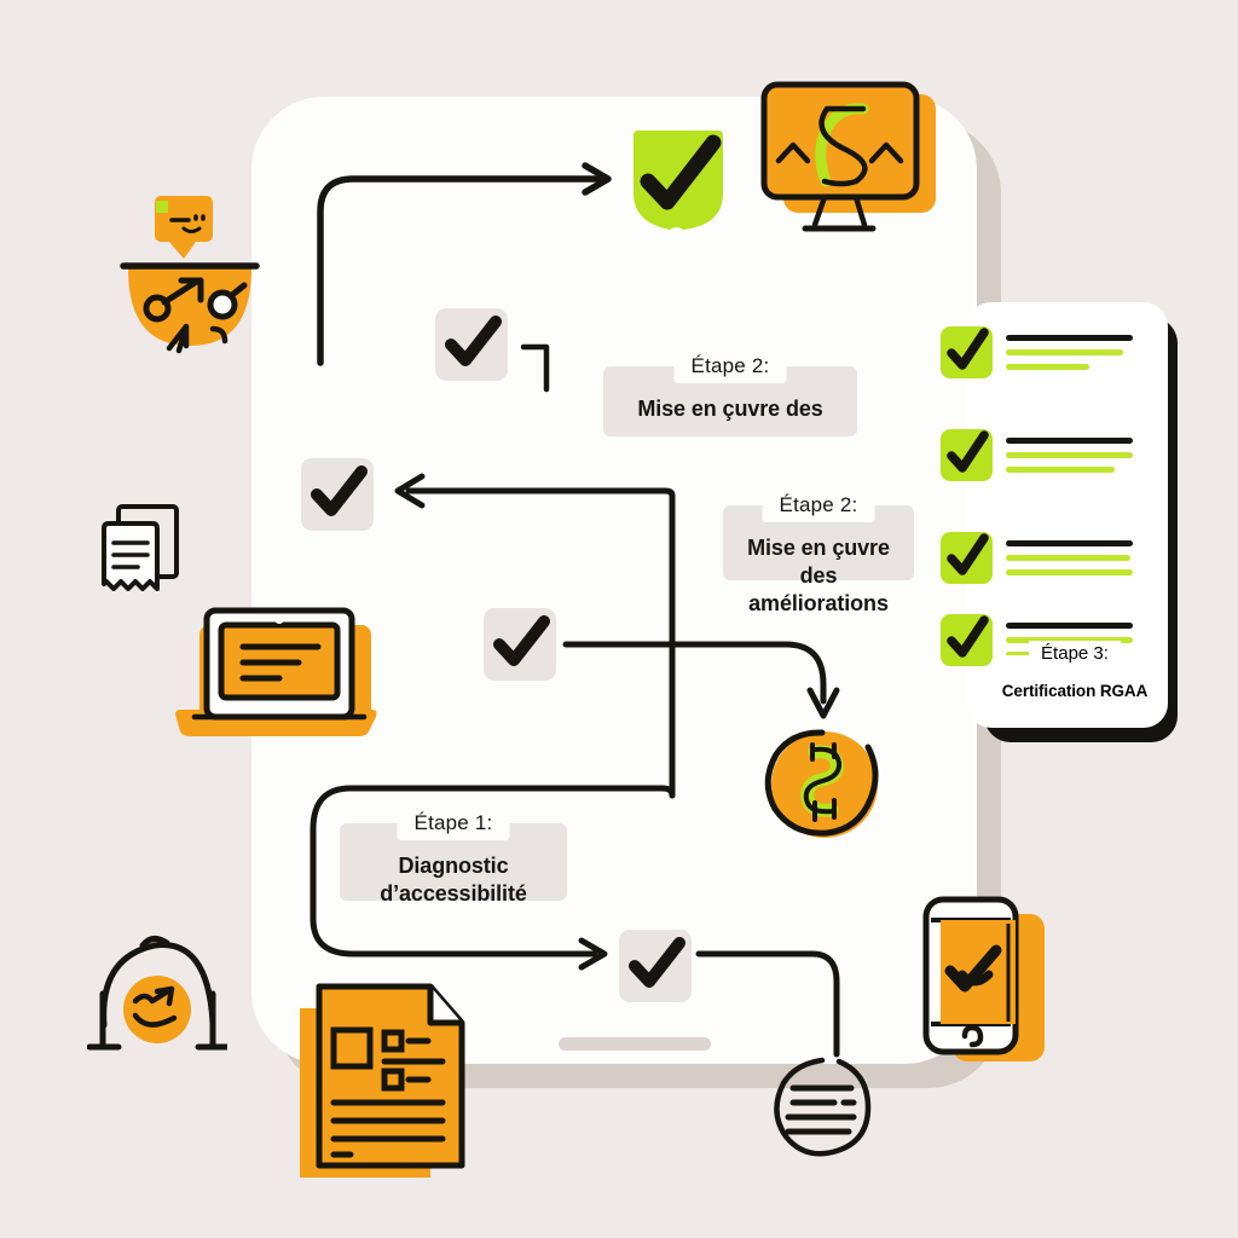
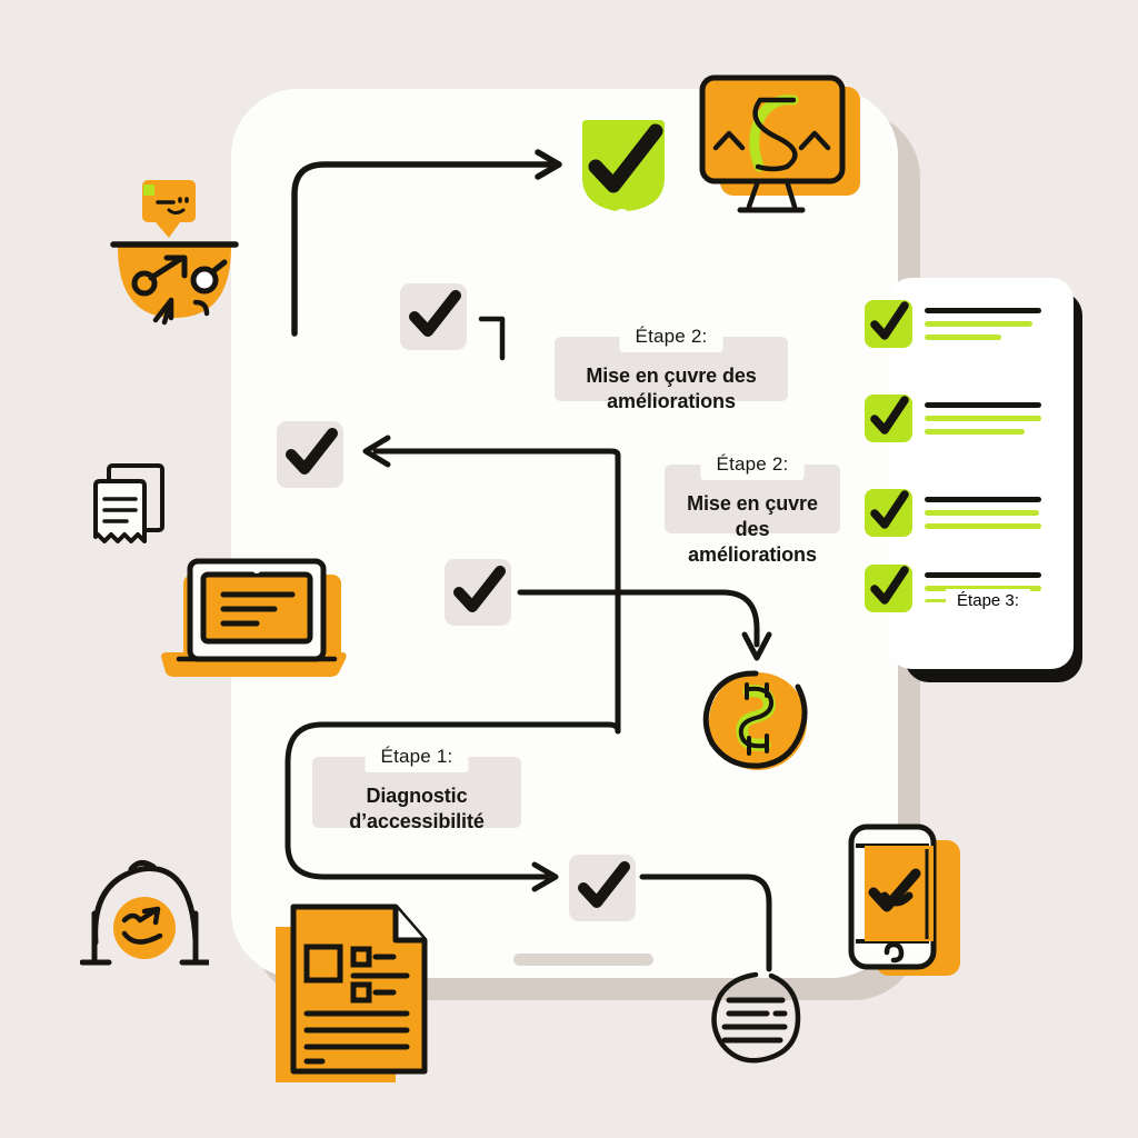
  Étape 2:
  Mise en çuvre des
+ améliorations
  Étape 2:
  Mise en çuvre
  des améliorations
  Étape 1:
  Diagnostic
  d’accessibilité
  Étape 3:
- Certification RGAA
